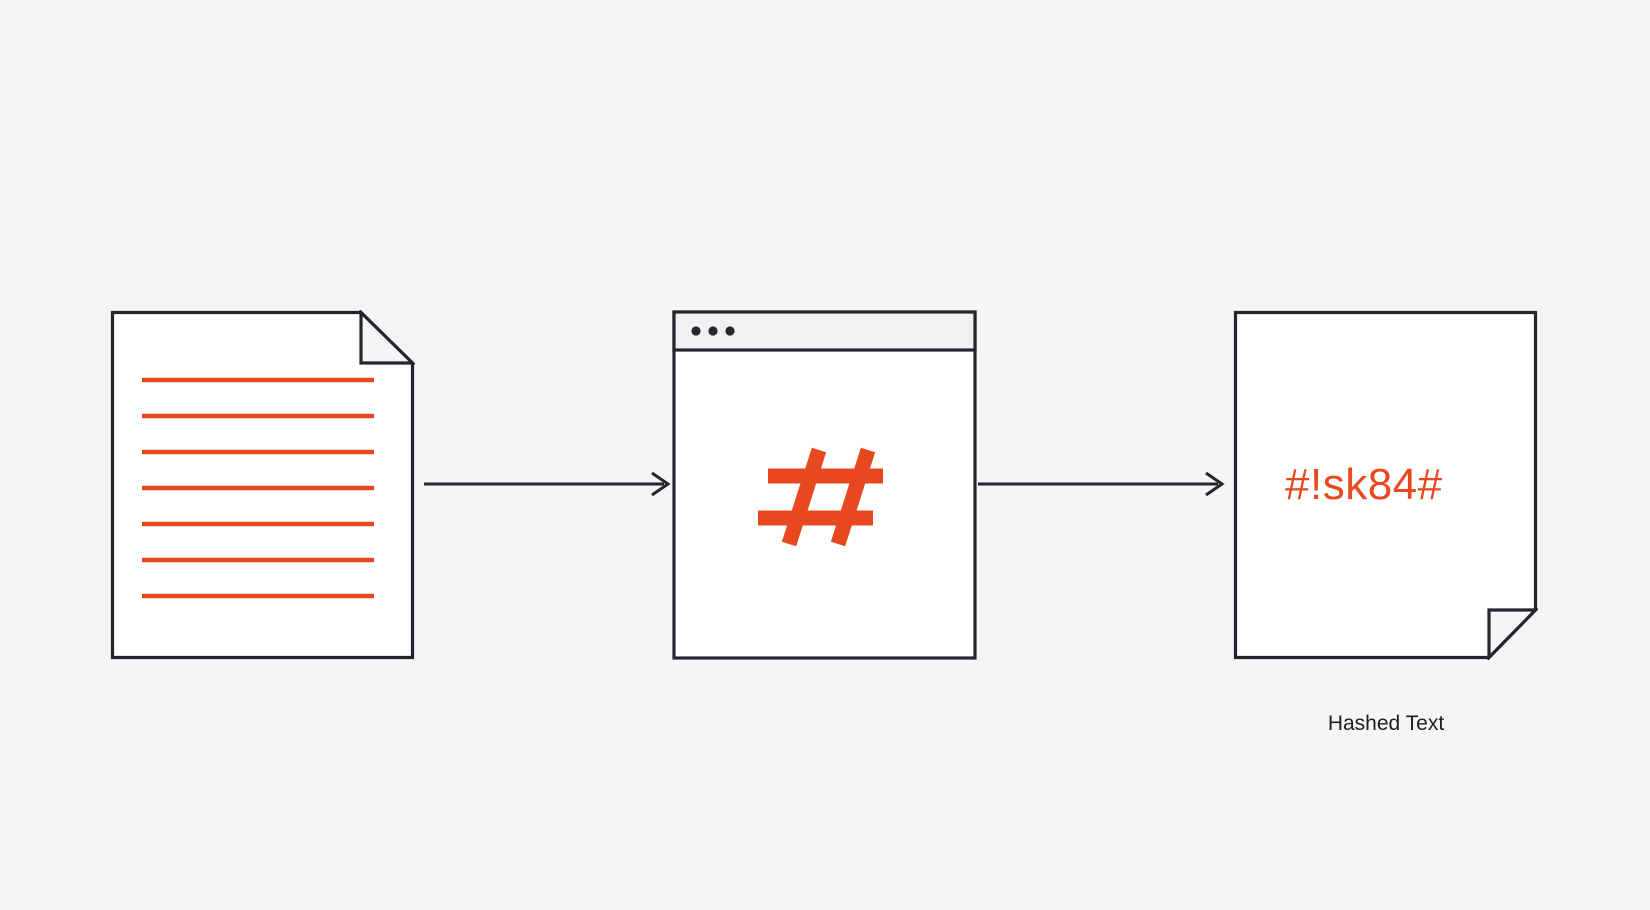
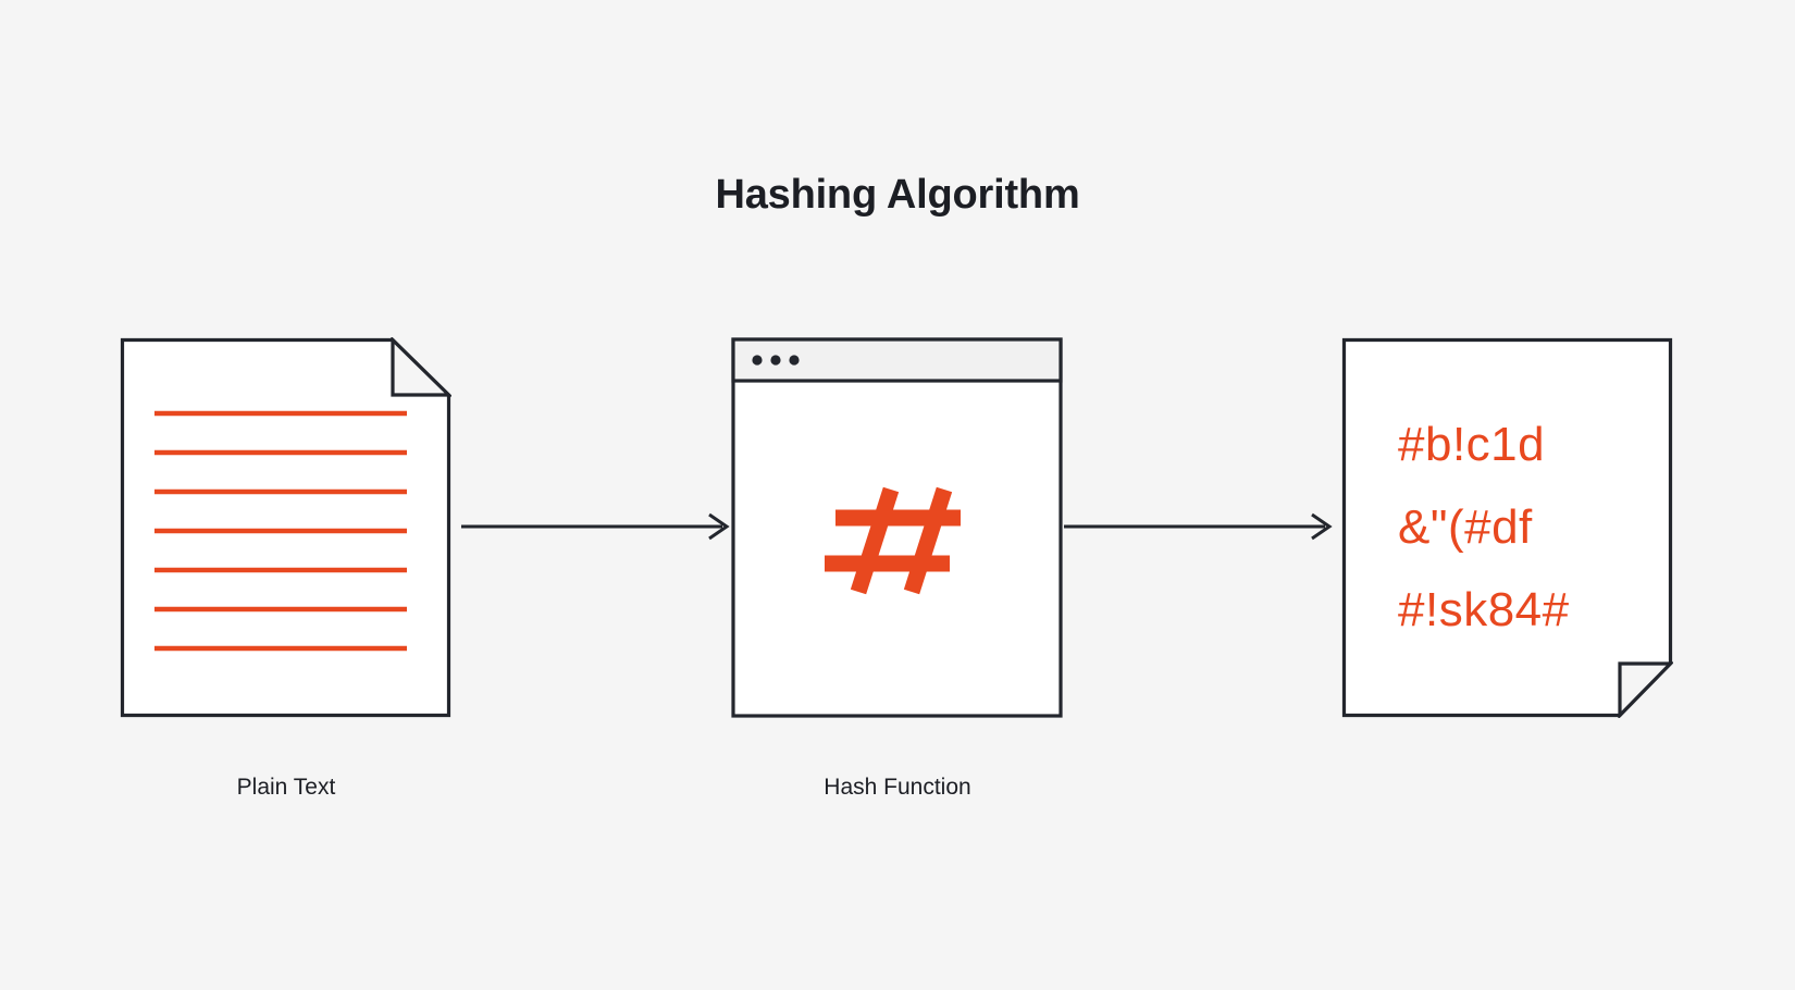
+ Hashing Algorithm
+ Plain Text
+ Hash Function
+ #b!c1d
+ &"(#df
  #!sk84#
- Hashed Text
